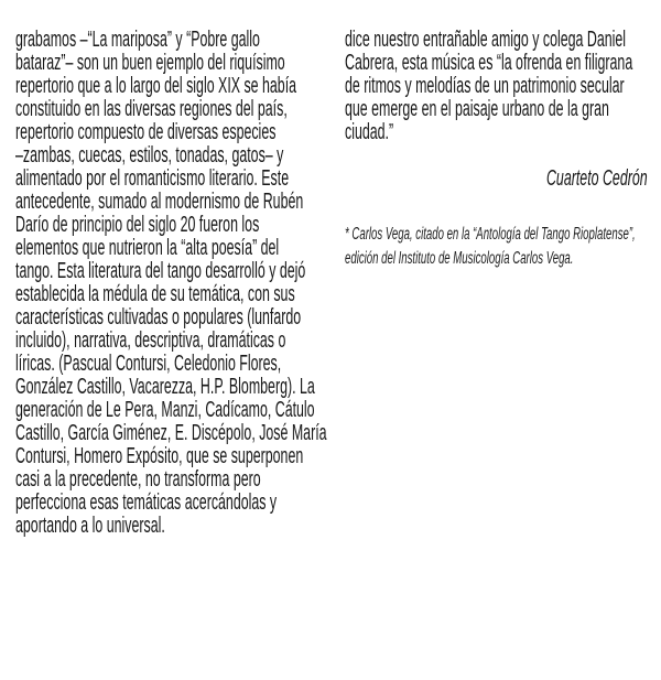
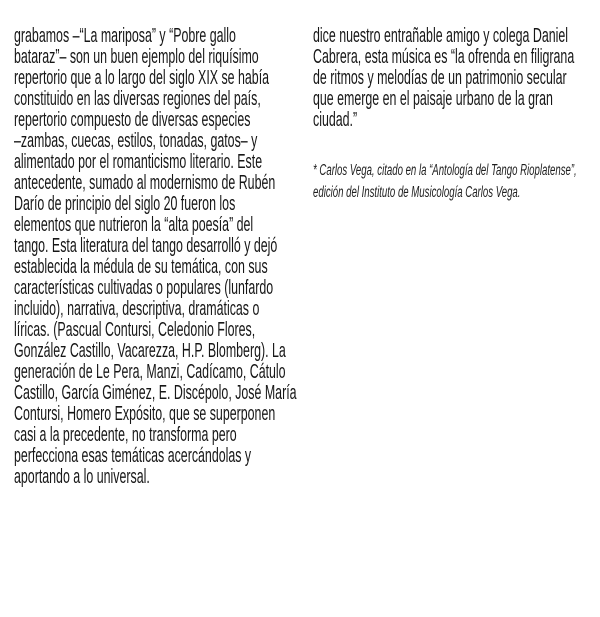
  grabamos –“La mariposa” y “Pobre gallo
  bataraz”– son un buen ejemplo del riquísimo
  repertorio que a lo largo del siglo XIX se había
  constituido en las diversas regiones del país,
  repertorio compuesto de diversas especies
  –zambas, cuecas, estilos, tonadas, gatos– y
  alimentado por el romanticismo literario. Este
  antecedente, sumado al modernismo de Rubén
  Darío de principio del siglo 20 fueron los
  elementos que nutrieron la “alta poesía” del
  tango. Esta literatura del tango desarrolló y dejó
  establecida la médula de su temática, con sus
  características cultivadas o populares (lunfardo
  incluido), narrativa, descriptiva, dramáticas o
  líricas. (Pascual Contursi, Celedonio Flores,
  González Castillo, Vacarezza, H.P. Blomberg). La
  generación de Le Pera, Manzi, Cadícamo, Cátulo
  Castillo, García Giménez, E. Discépolo, José María
  Contursi, Homero Expósito, que se superponen
  casi a la precedente, no transforma pero
  perfecciona esas temáticas acercándolas y
  aportando a lo universal.
  dice nuestro entrañable amigo y colega Daniel
  Cabrera, esta música es “la ofrenda en filigrana
  de ritmos y melodías de un patrimonio secular
  que emerge en el paisaje urbano de la gran
  ciudad.”
- Cuarteto Cedrón
  * Carlos Vega, citado en la “Antología del Tango Rioplatense”,
  edición del Instituto de Musicología Carlos Vega.
